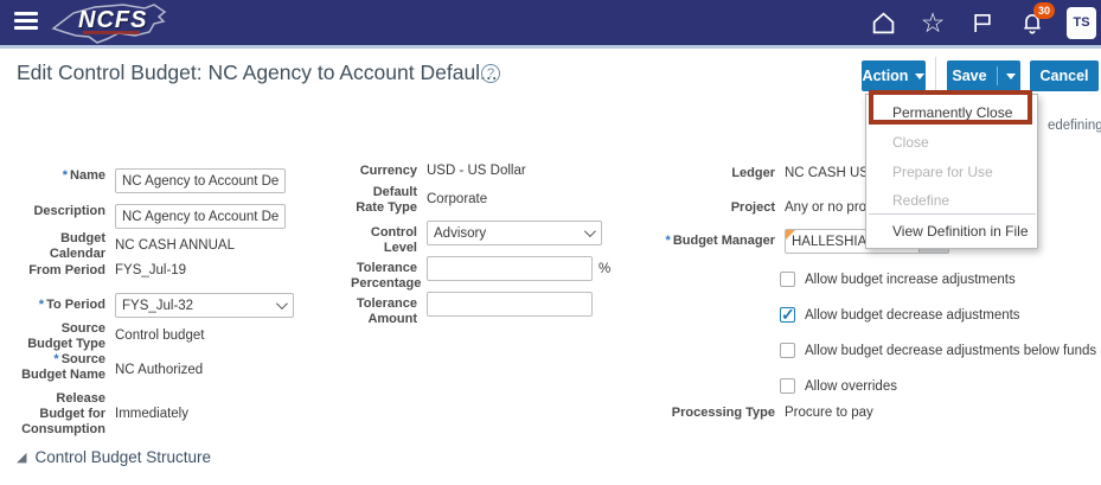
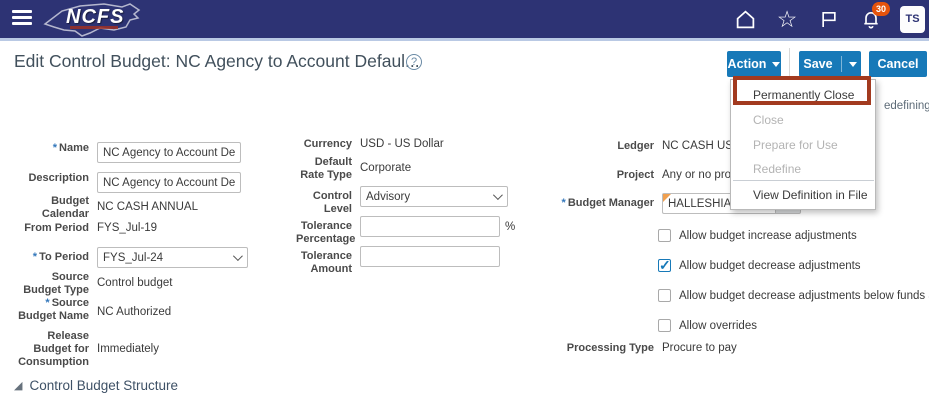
  NCFS
  ☆
  30
  TS
  Edit Control Budget: NC Agency to Account Defaul...
  ?
  Action
  Save
  Cancel
  Permanently Close
  Close
  Prepare for Use
  Redefine
  View Definition in File
  edefining
  * Name
  NC Agency to Account De
  Description
  NC Agency to Account De
  Budget Calendar
  NC CASH ANNUAL
  From Period
  FYS_Jul-19
  * To Period
- FYS_Jul-32
+ FYS_Jul-24
  Source Budget Type
  Control budget
  * Source Budget Name
  NC Authorized
  Release Budget for Consumption
  Immediately
  Currency
  USD - US Dollar
  Default Rate Type
  Corporate
  Control Level
  Advisory
  Tolerance Percentage
  %
  Tolerance Amount
  Ledger
  NC CASH U
  Project
  Any or no pro
  * Budget Manager
  HALLESHIA
  Allow budget increase adjustments
  Allow budget decrease adjustments
  Allow budget decrease adjustments below funds
  Allow overrides
  Processing Type
  Procure to pay
  ◢
  Control Budget Structure
